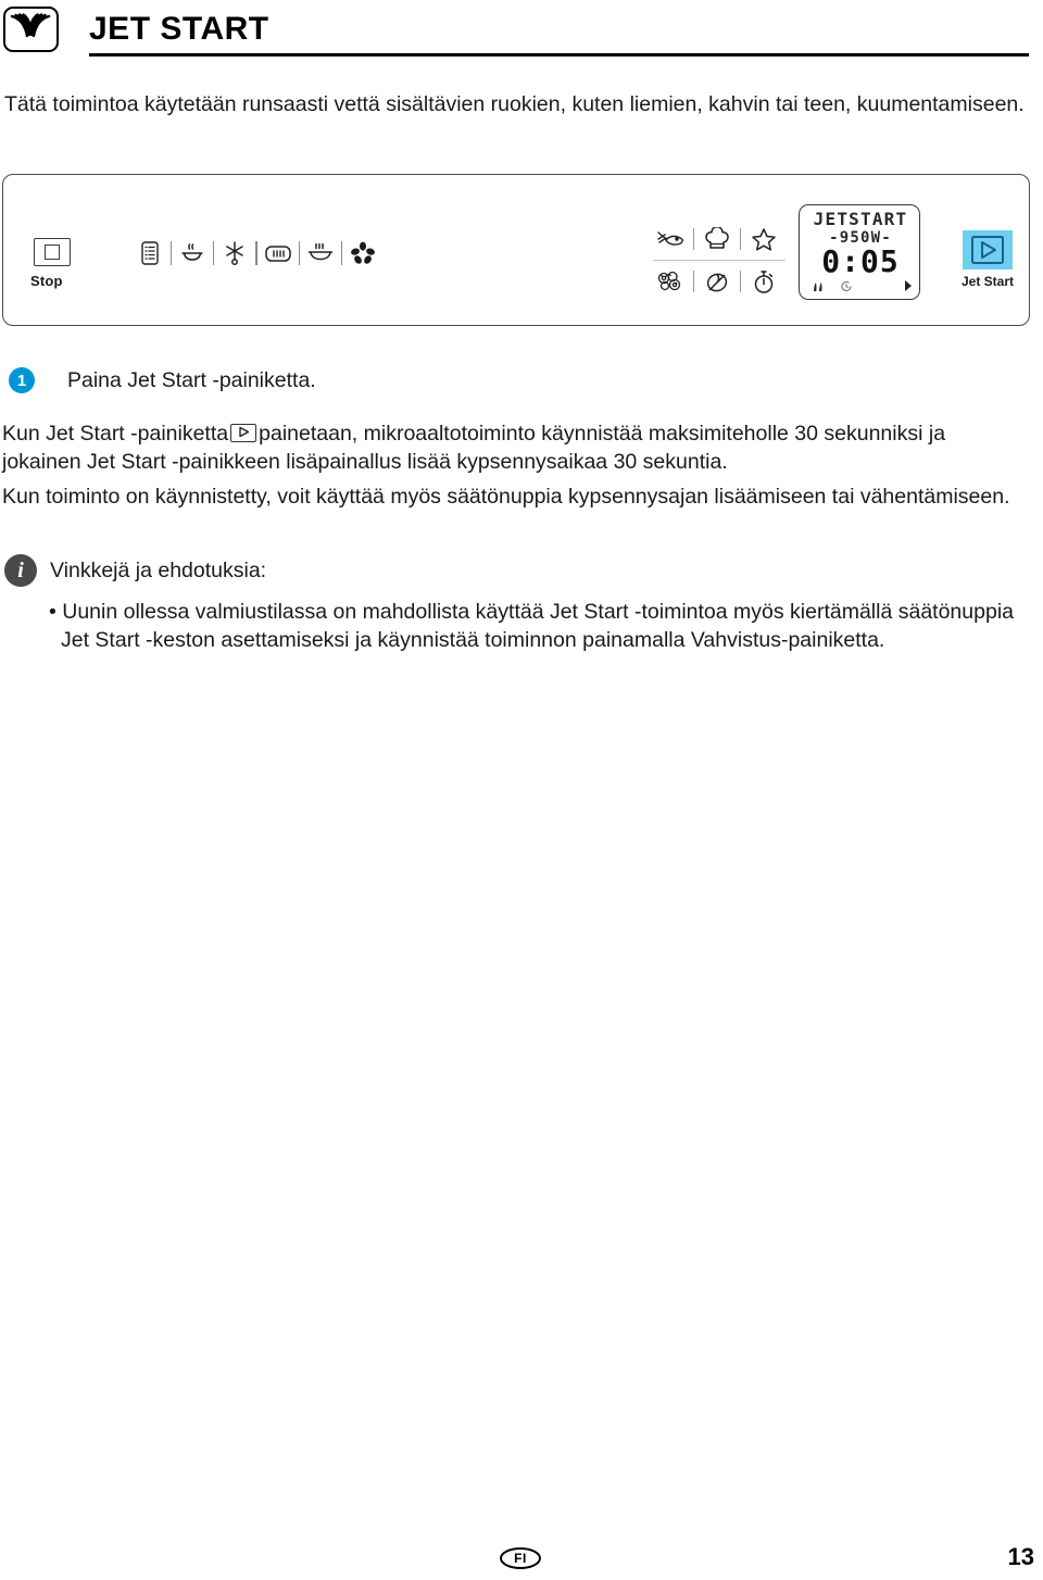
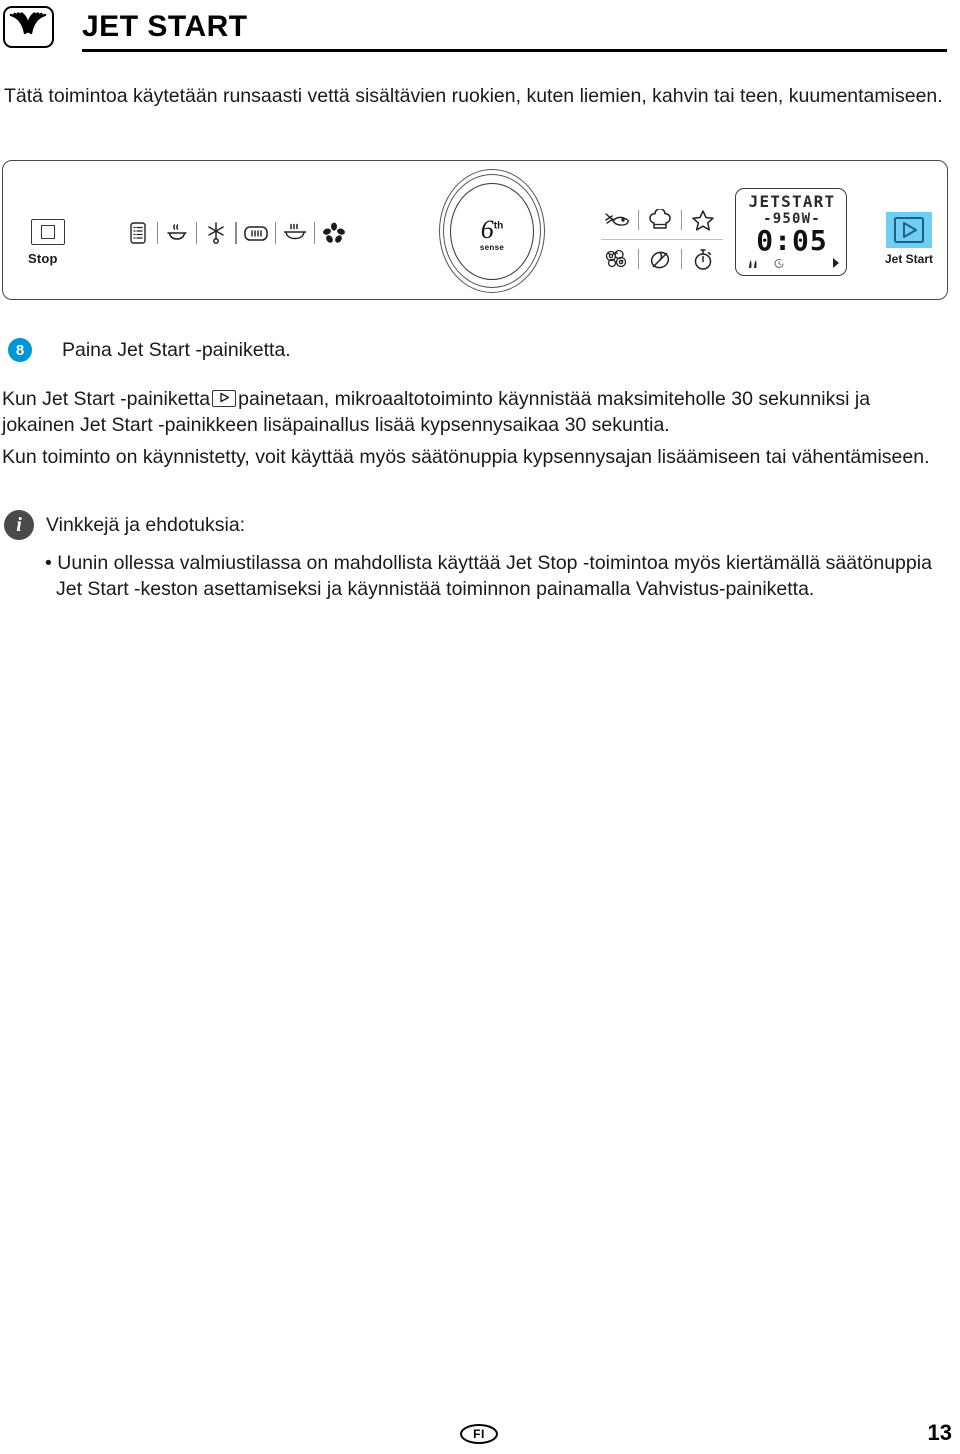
  JET START
  Tätä toimintoa käytetään runsaasti vettä sisältävien ruokien, kuten liemien, kahvin tai teen, kuumentamiseen.
  Stop
+ 6th
+ sense
  JETSTART
  -950W-
  0:05
  Jet Start
- 1
+ 8
  Paina Jet Start -painiketta.
  Kun Jet Start -painiketta painetaan, mikroaaltotoiminto käynnistää maksimiteholle 30 sekunniksi ja jokainen Jet Start -painikkeen lisäpainallus lisää kypsennysaikaa 30 sekuntia.
  Kun toiminto on käynnistetty, voit käyttää myös säätönuppia kypsennysajan lisäämiseen tai vähentämiseen.
  i
  Vinkkejä ja ehdotuksia:
- • Uunin ollessa valmiustilassa on mahdollista käyttää Jet Start -toimintoa myös kiertämällä säätönuppia Jet Start -keston asettamiseksi ja käynnistää toiminnon painamalla Vahvistus-painiketta.
+ • Uunin ollessa valmiustilassa on mahdollista käyttää Jet Stop -toimintoa myös kiertämällä säätönuppia Jet Start -keston asettamiseksi ja käynnistää toiminnon painamalla Vahvistus-painiketta.
  FI
  13
